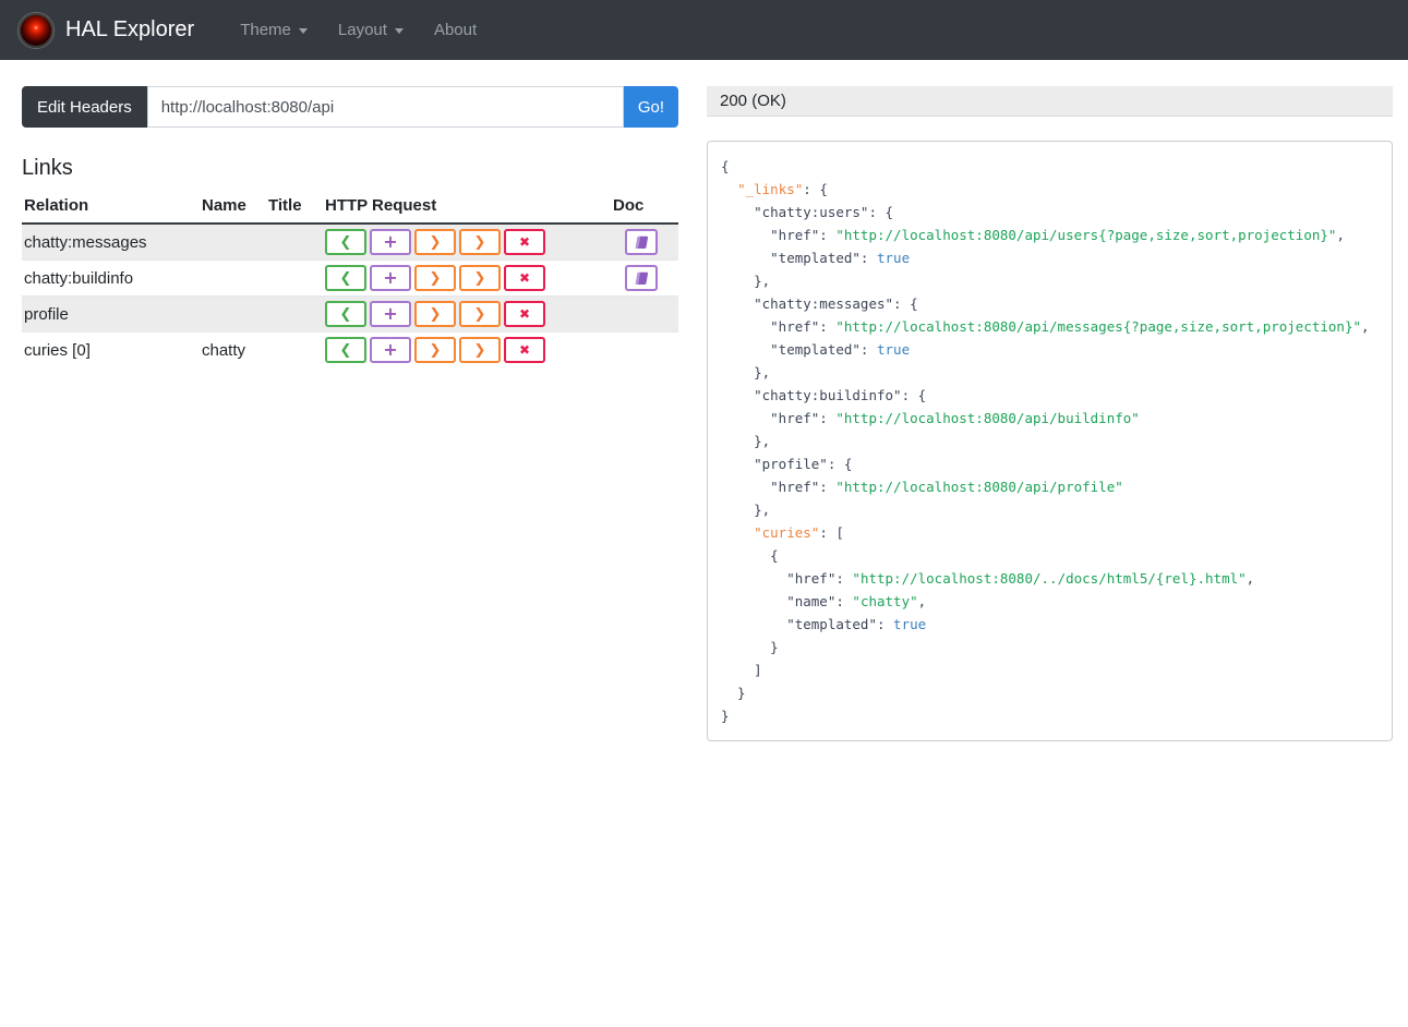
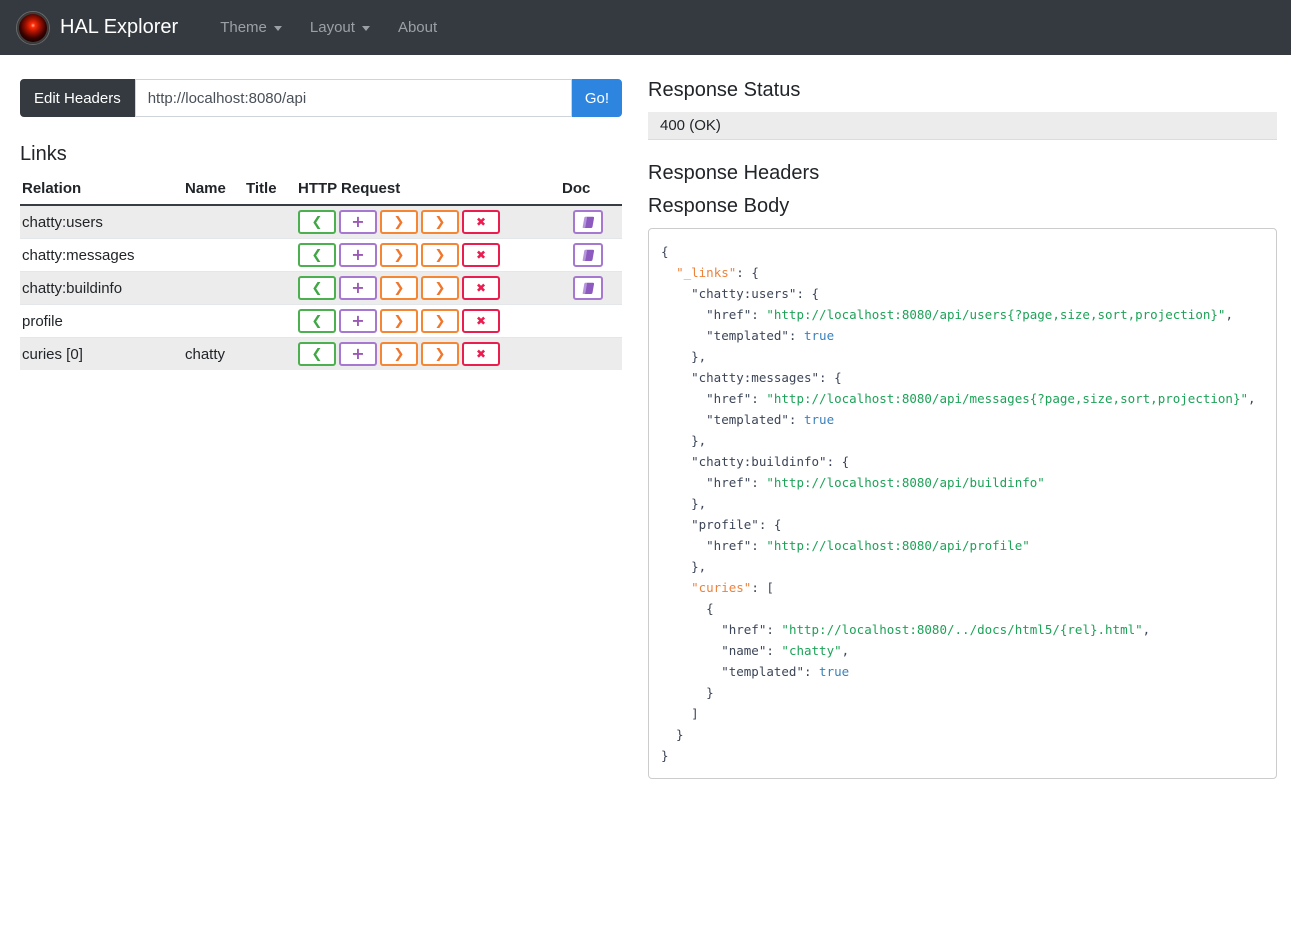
  HAL Explorer
  Theme
  Layout
  About
  Edit Headers
  http://localhost:8080/api
  Go!
  Links
  Relation	Name	Title	HTTP Request	Doc
+ chatty:users			❮ + ❯ ❯ ✖
  chatty:messages			❮ + ❯ ❯ ✖
  chatty:buildinfo			❮ + ❯ ❯ ✖
  profile			❮ + ❯ ❯ ✖
  curies [0]	chatty		❮ + ❯ ❯ ✖
+ Response Status
- 200 (OK)
+ 400 (OK)
+ Response Headers
+ Response Body
  { "_links": { "chatty:users": { "href": "http://localhost:8080/api/users{?page,size,sort,projection}", "templated": true }, "chatty:messages": { "href": "http://localhost:8080/api/messages{?page,size,sort,projection}", "templated": true }, "chatty:buildinfo": { "href": "http://localhost:8080/api/buildinfo" }, "profile": { "href": "http://localhost:8080/api/profile" }, "curies": [ { "href": "http://localhost:8080/../docs/html5/{rel}.html", "name": "chatty", "templated": true } ] } }
